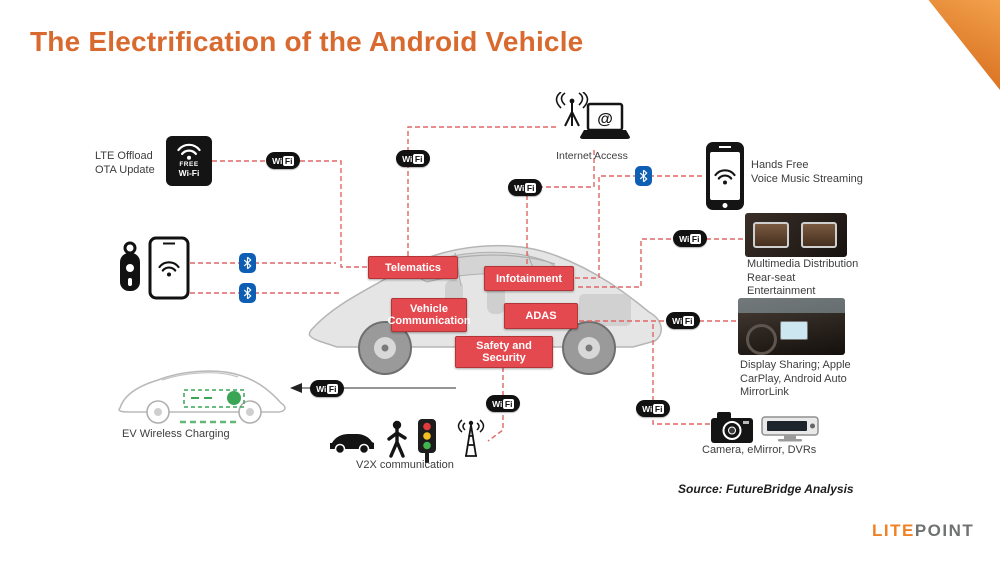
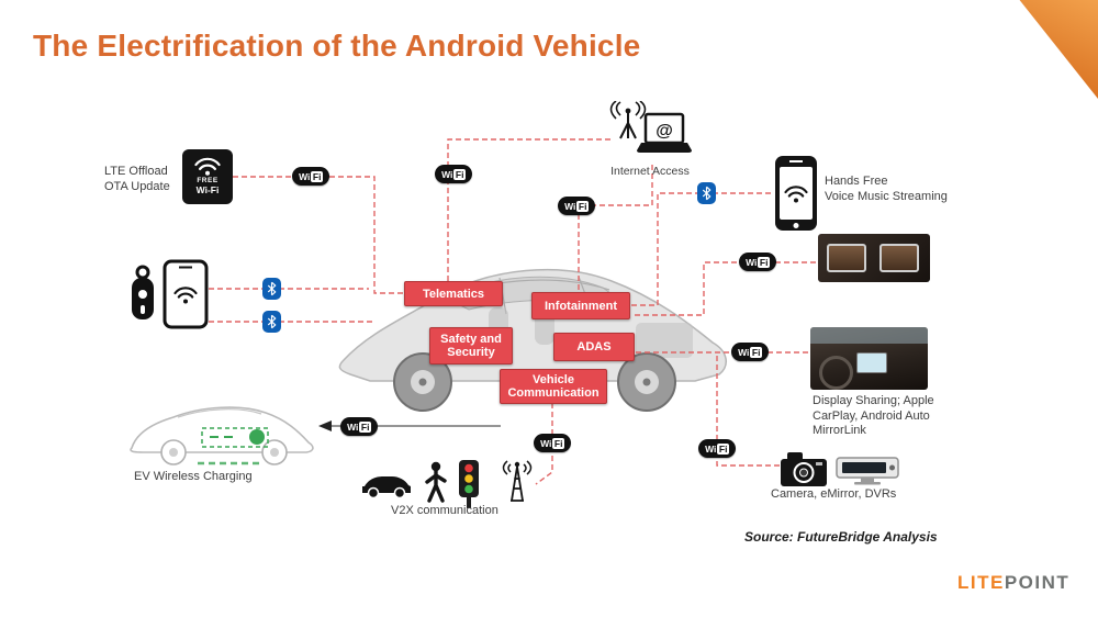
  The Electrification of the Android Vehicle
  Telematics
  Infotainment
- Vehicle Communication
+ Safety and Security
  ADAS
- Safety and Security
+ Vehicle Communication
  Wi
  Fi
  Wi
  Fi
  Wi
  Fi
  Wi
  Fi
  Wi
  Fi
  Wi
  Fi
  Wi
  Fi
  Wi
  Fi
  LTE Offload
  OTA Update
  Wi-Fi
  @
  Internet Access
  Hands Free
  Voice Music Streaming
- Multimedia Distribution
- Rear-seat
- Entertainment
  Display Sharing; Apple
  CarPlay, Android Auto
  MirrorLink
  Camera, eMirror, DVRs
  EV Wireless Charging
  V2X communication
  Source: FutureBridge Analysis
  LITEPOINT
